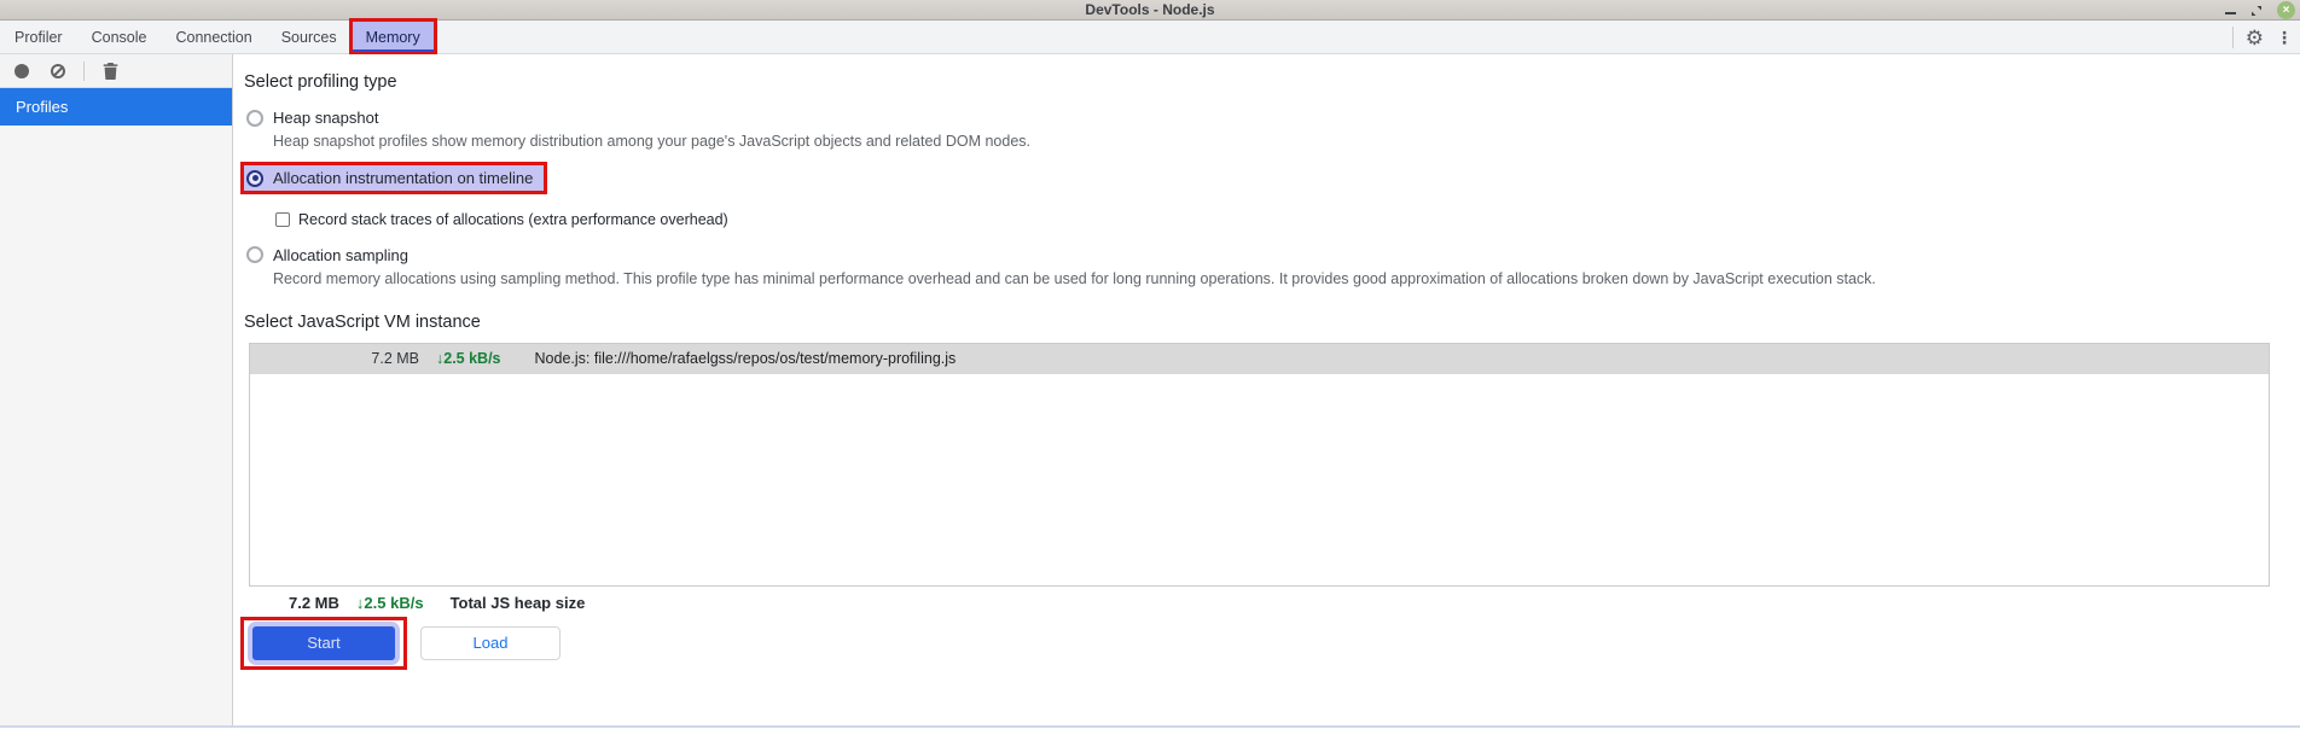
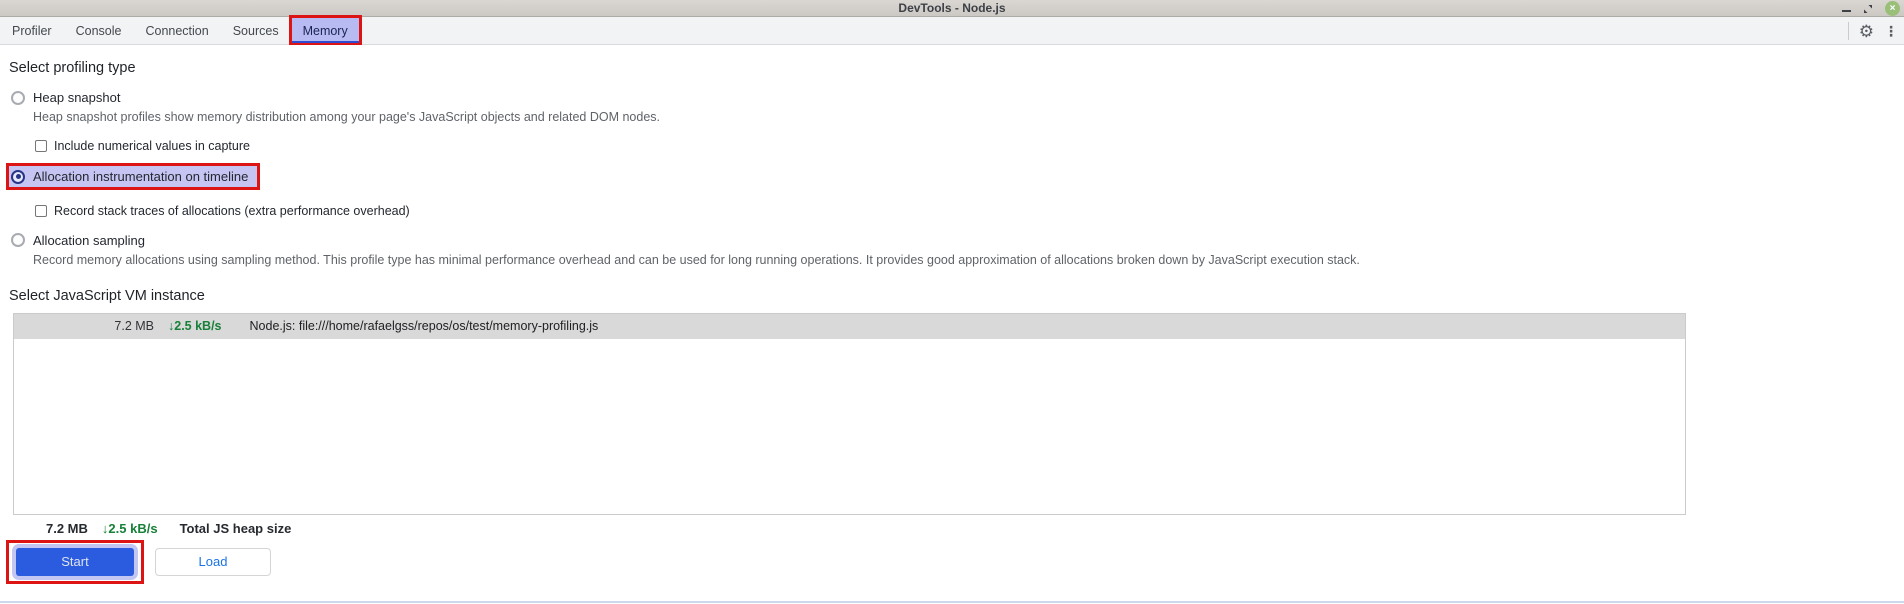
  DevTools - Node.js
  ×
  Profiler
  Console
  Connection
  Sources
  Memory
  ⚙
  ⋮
- Profiles
  Select profiling type
  Heap snapshot
  Heap snapshot profiles show memory distribution among your page's JavaScript objects and related DOM nodes.
+ Include numerical values in capture
  Allocation instrumentation on timeline
  Record stack traces of allocations (extra performance overhead)
  Allocation sampling
  Record memory allocations using sampling method. This profile type has minimal performance overhead and can be used for long running operations. It provides good approximation of allocations broken down by JavaScript execution stack.
  Select JavaScript VM instance
  7.2 MB
  ↓2.5 kB/s
  Node.js: file:///home/rafaelgss/repos/os/test/memory-profiling.js
  7.2 MB
  ↓2.5 kB/s
  Total JS heap size
  Start
  Load
